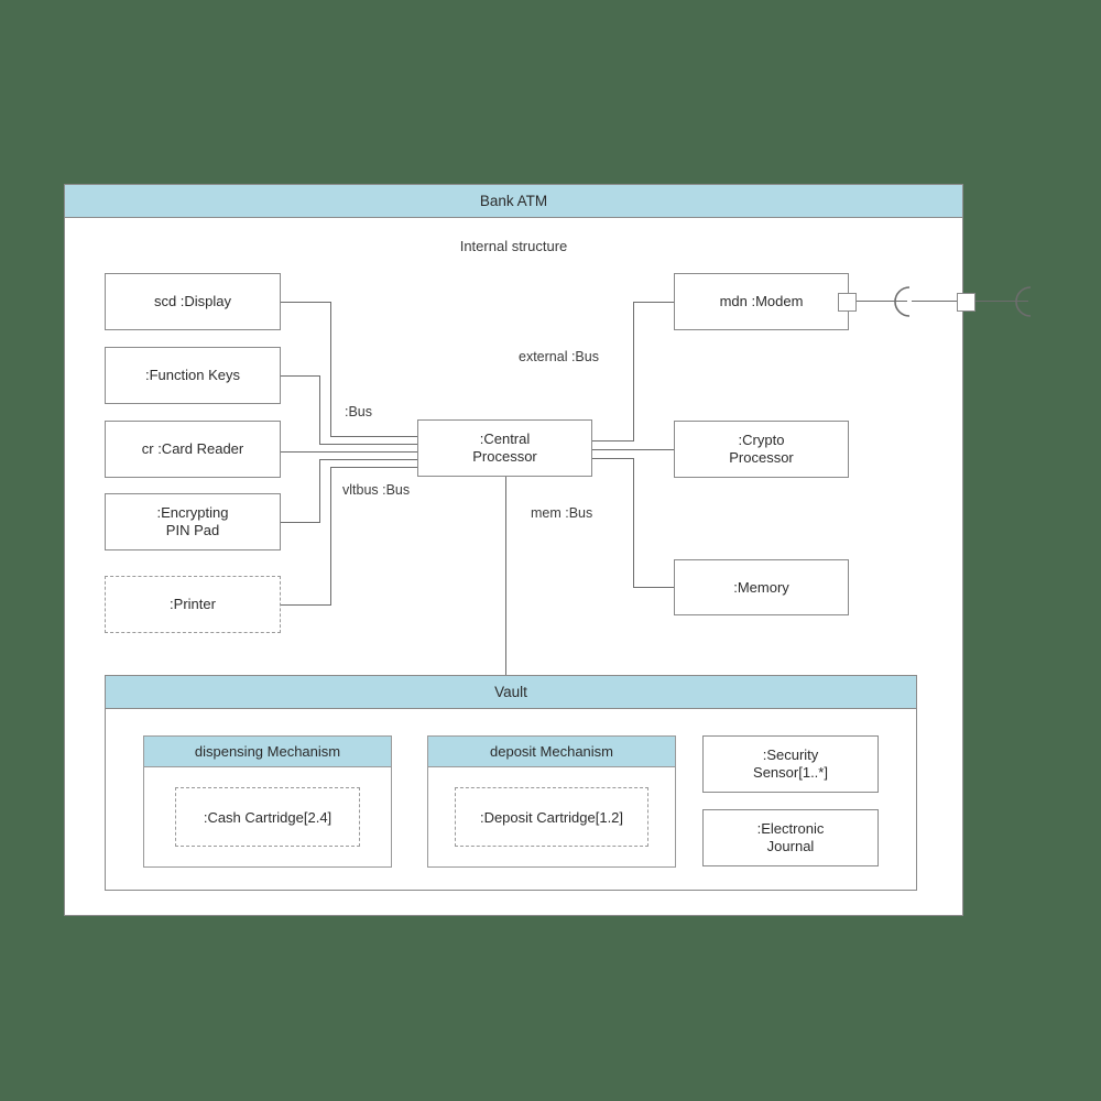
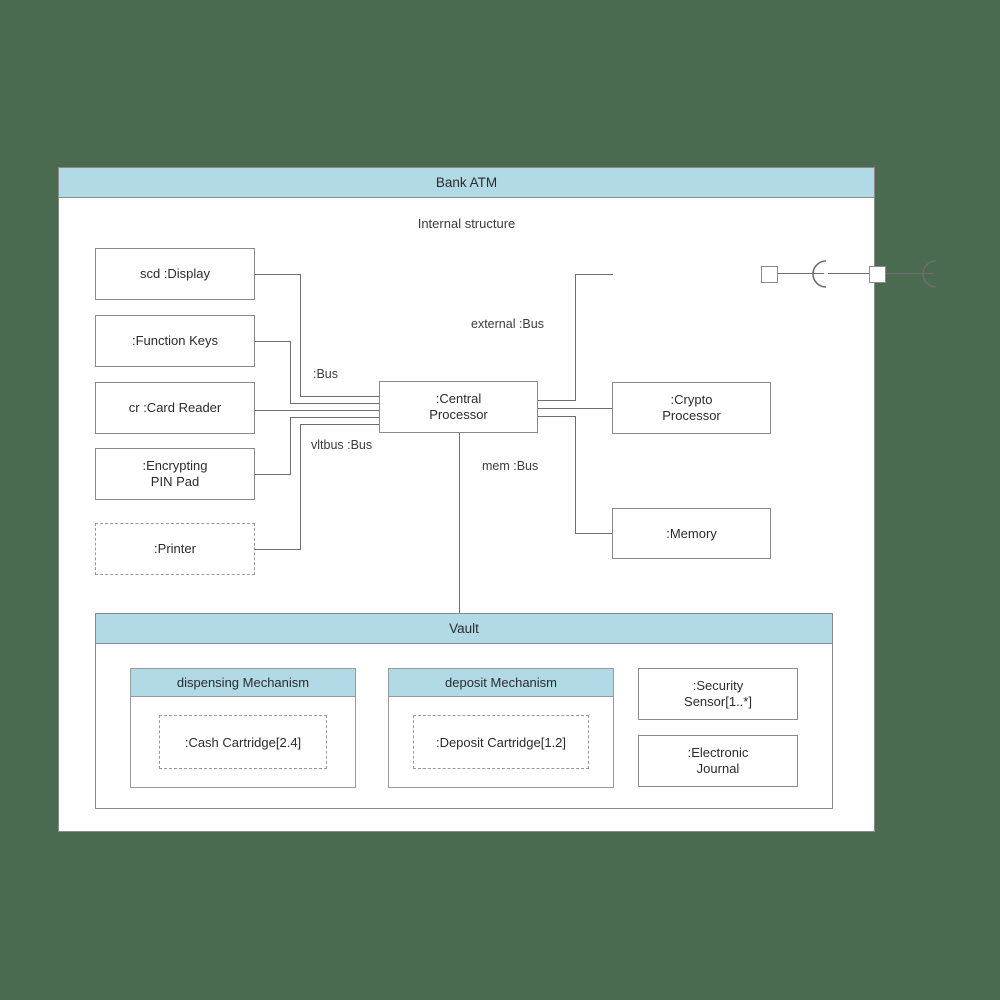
  Bank ATM
  Internal structure
  :Bus
  vltbus :Bus
  external :Bus
  mem :Bus
  scd :Display
  :Function Keys
  cr :Card Reader
  :Encrypting
  PIN Pad
  :Printer
  :Central
  Processor
- mdn :Modem
  :Crypto
  Processor
  :Memory
  Vault
  dispensing Mechanism
  :Cash Cartridge[2.4]
  deposit Mechanism
  :Deposit Cartridge[1.2]
  :Security
  Sensor[1..*]
  :Electronic
  Journal
